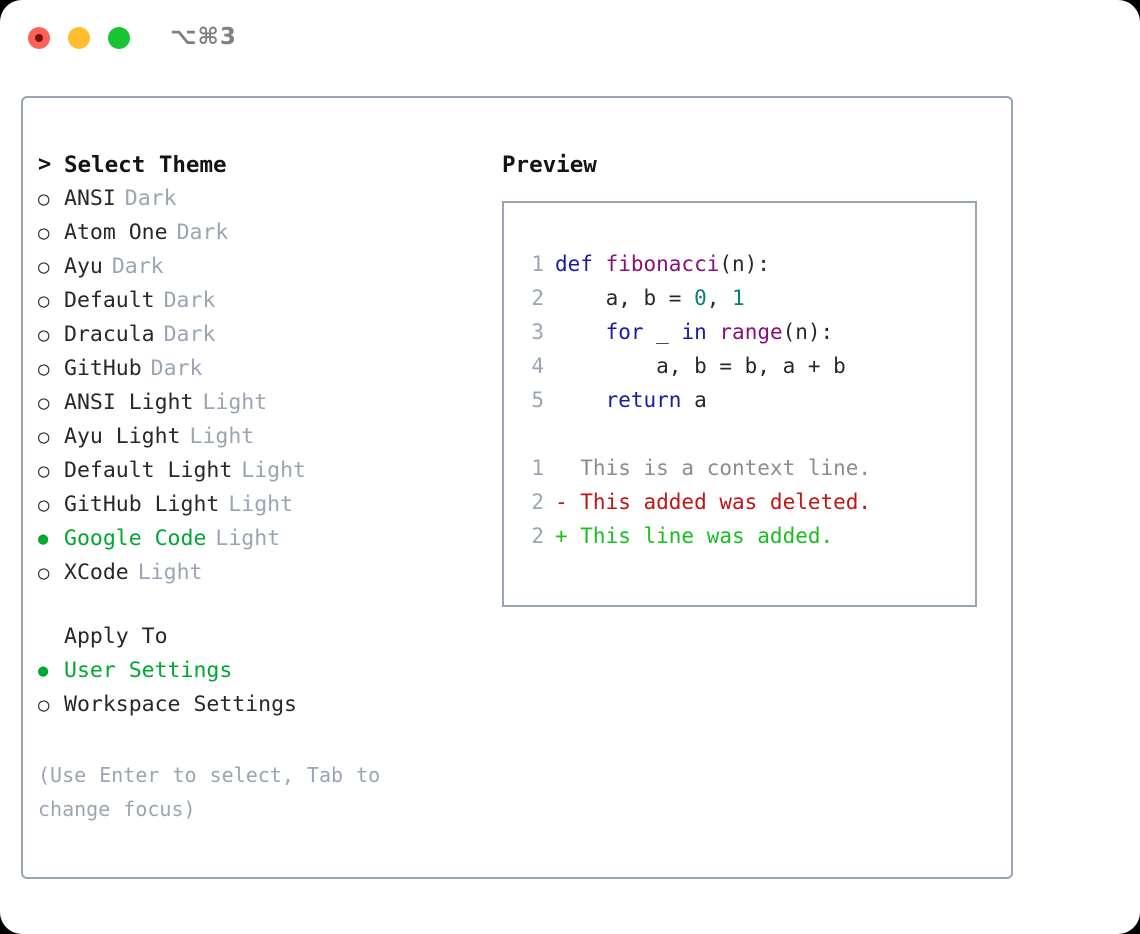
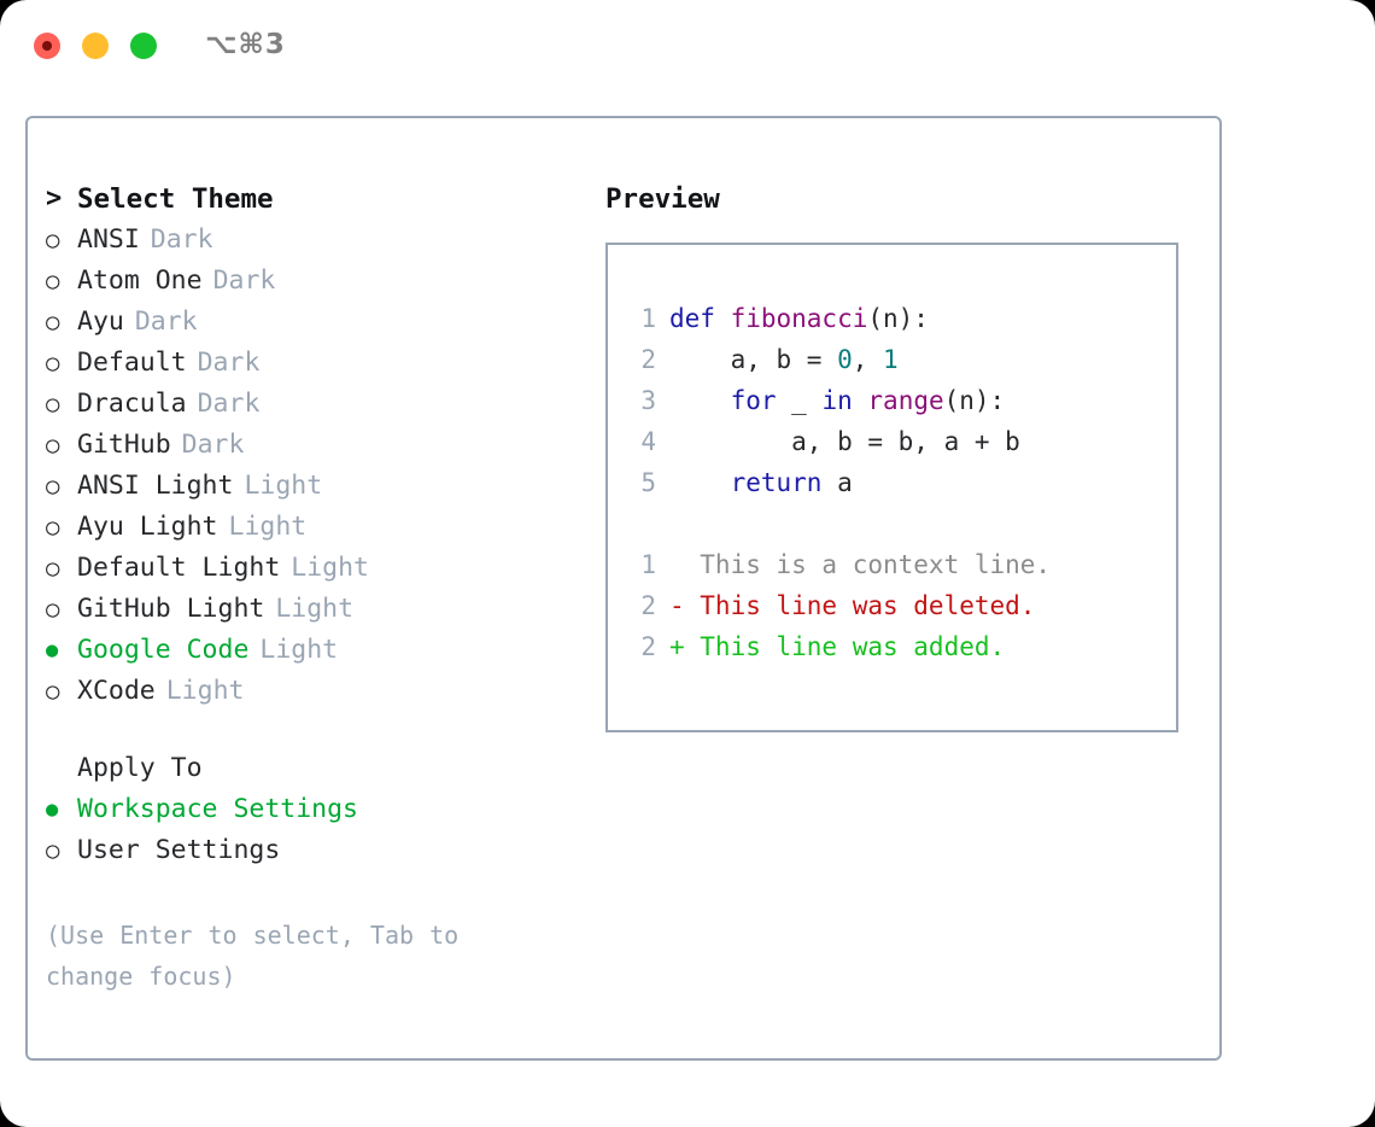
  ⌥⌘3
  >
  Select Theme
  ○
  ANSI
  Dark
  ○
  Atom One
  Dark
  ○
  Ayu
  Dark
  ○
  Default
  Dark
  ○
  Dracula
  Dark
  ○
  GitHub
  Dark
  ○
  ANSI Light
  Light
  ○
  Ayu Light
  Light
  ○
  Default Light
  Light
  ○
  GitHub Light
  Light
  ●
  Google Code
  Light
  ○
  XCode
  Light
  Apply To
  ●
- User Settings
+ Workspace Settings
  ○
- Workspace Settings
+ User Settings
  (Use Enter to select, Tab to change focus)
  Preview
  1 def fibonacci(n):
  2 a, b = 0, 1
  3 for _ in range(n):
  4 a, b = b, a + b
  5 return a
  1 This is a context line.
- 2 - This added was deleted.
+ 2 - This line was deleted.
  2 + This line was added.
